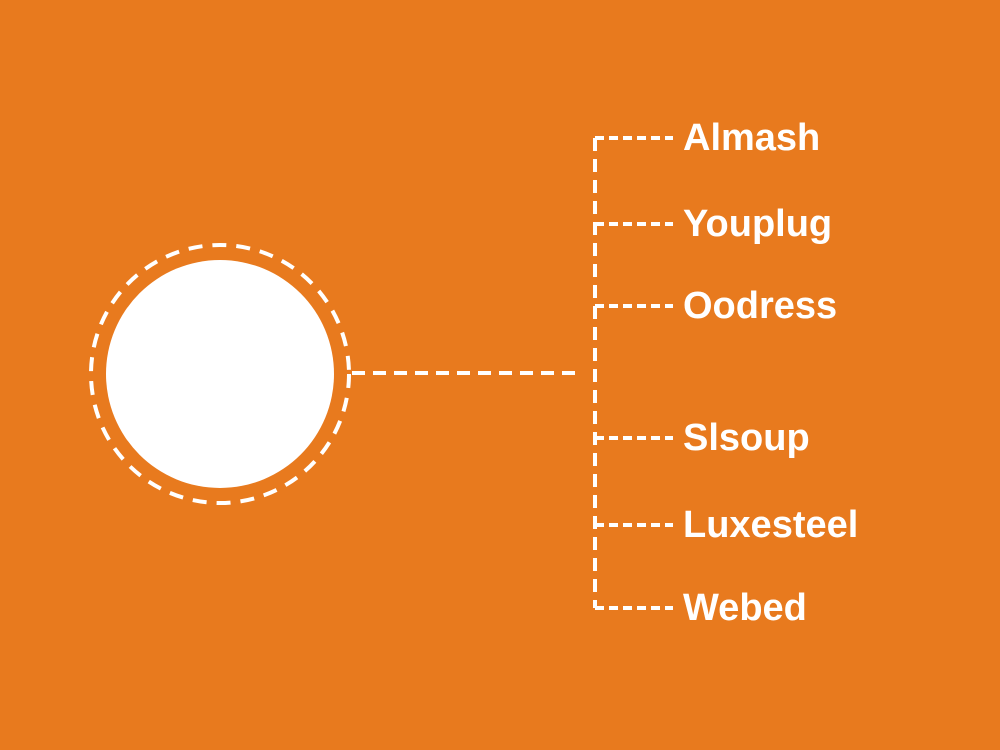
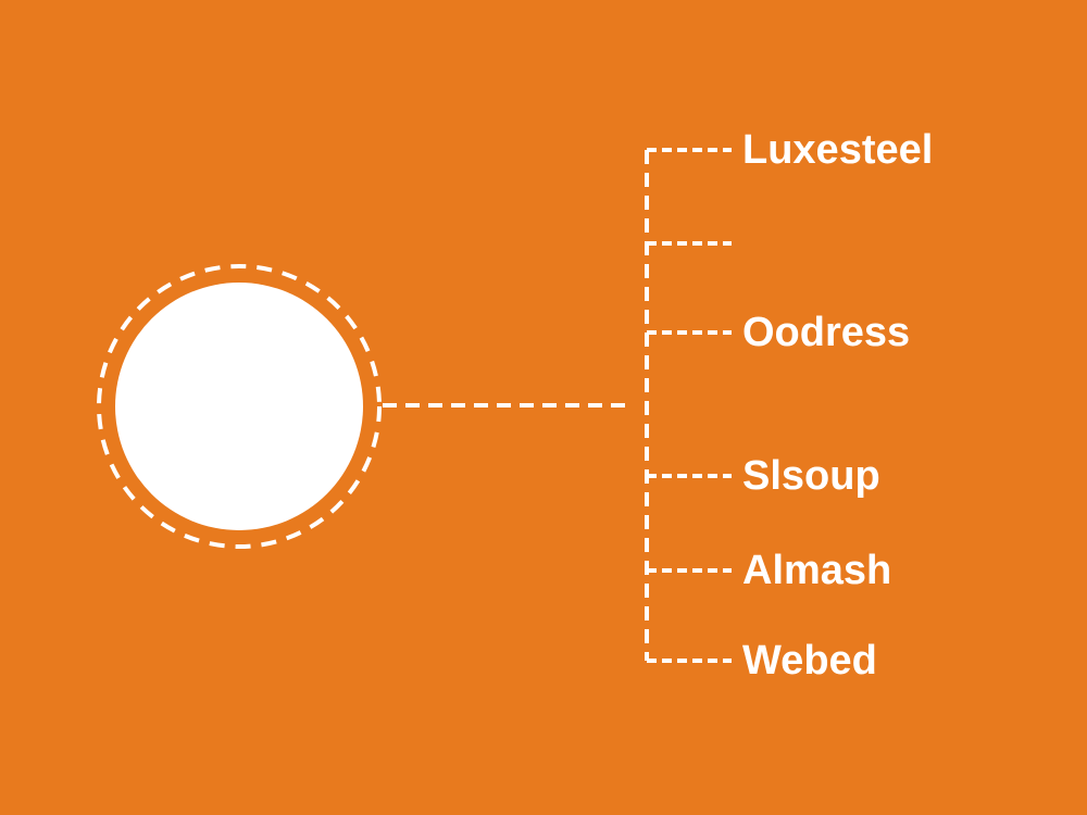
- Almash
+ Luxesteel
- Youplug
  Oodress
  Slsoup
- Luxesteel
+ Almash
  Webed
